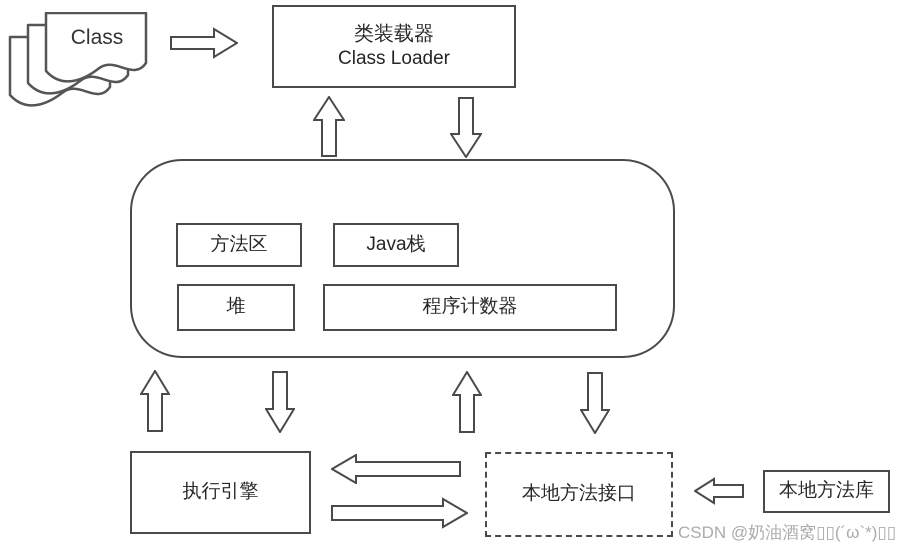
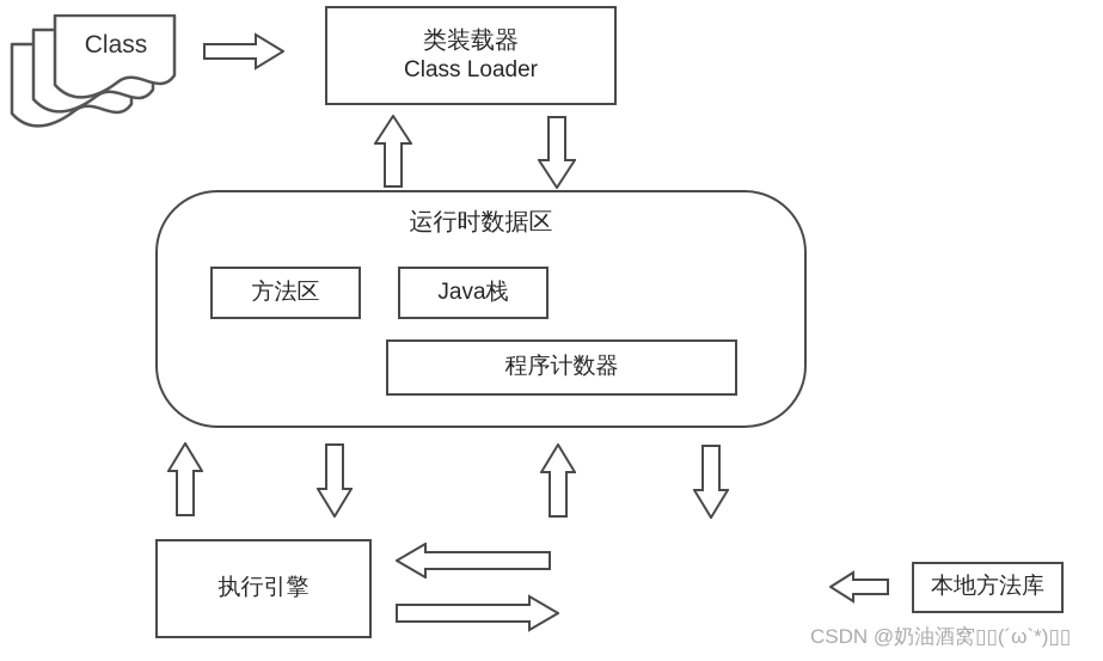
  Class
  类装载器
  Class Loader
+ 运行时数据区
  方法区
  Java栈
- 堆
  程序计数器
  执行引擎
- 本地方法接口
  本地方法库
  CSDN @奶油酒窝▯▯(´ω`*)▯▯
